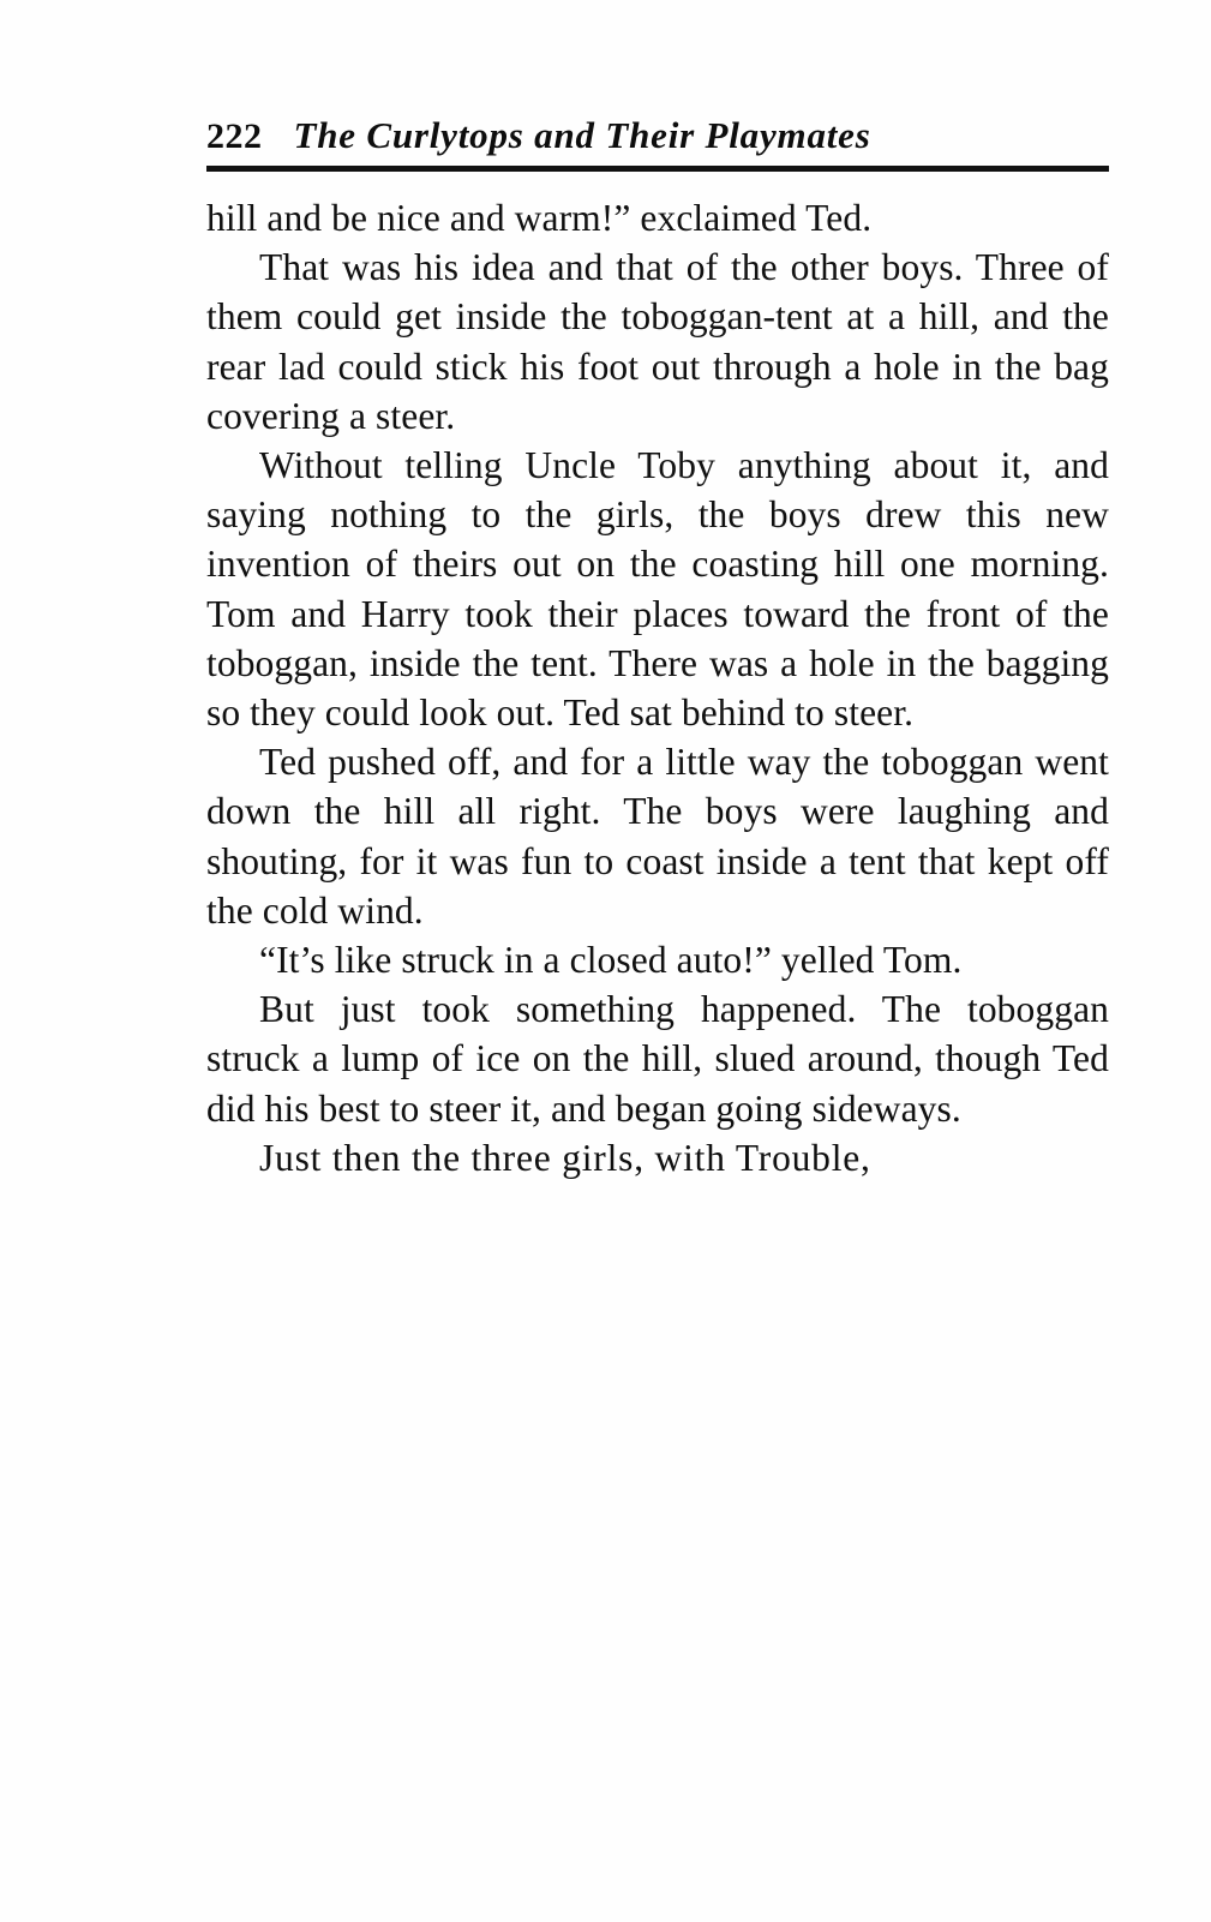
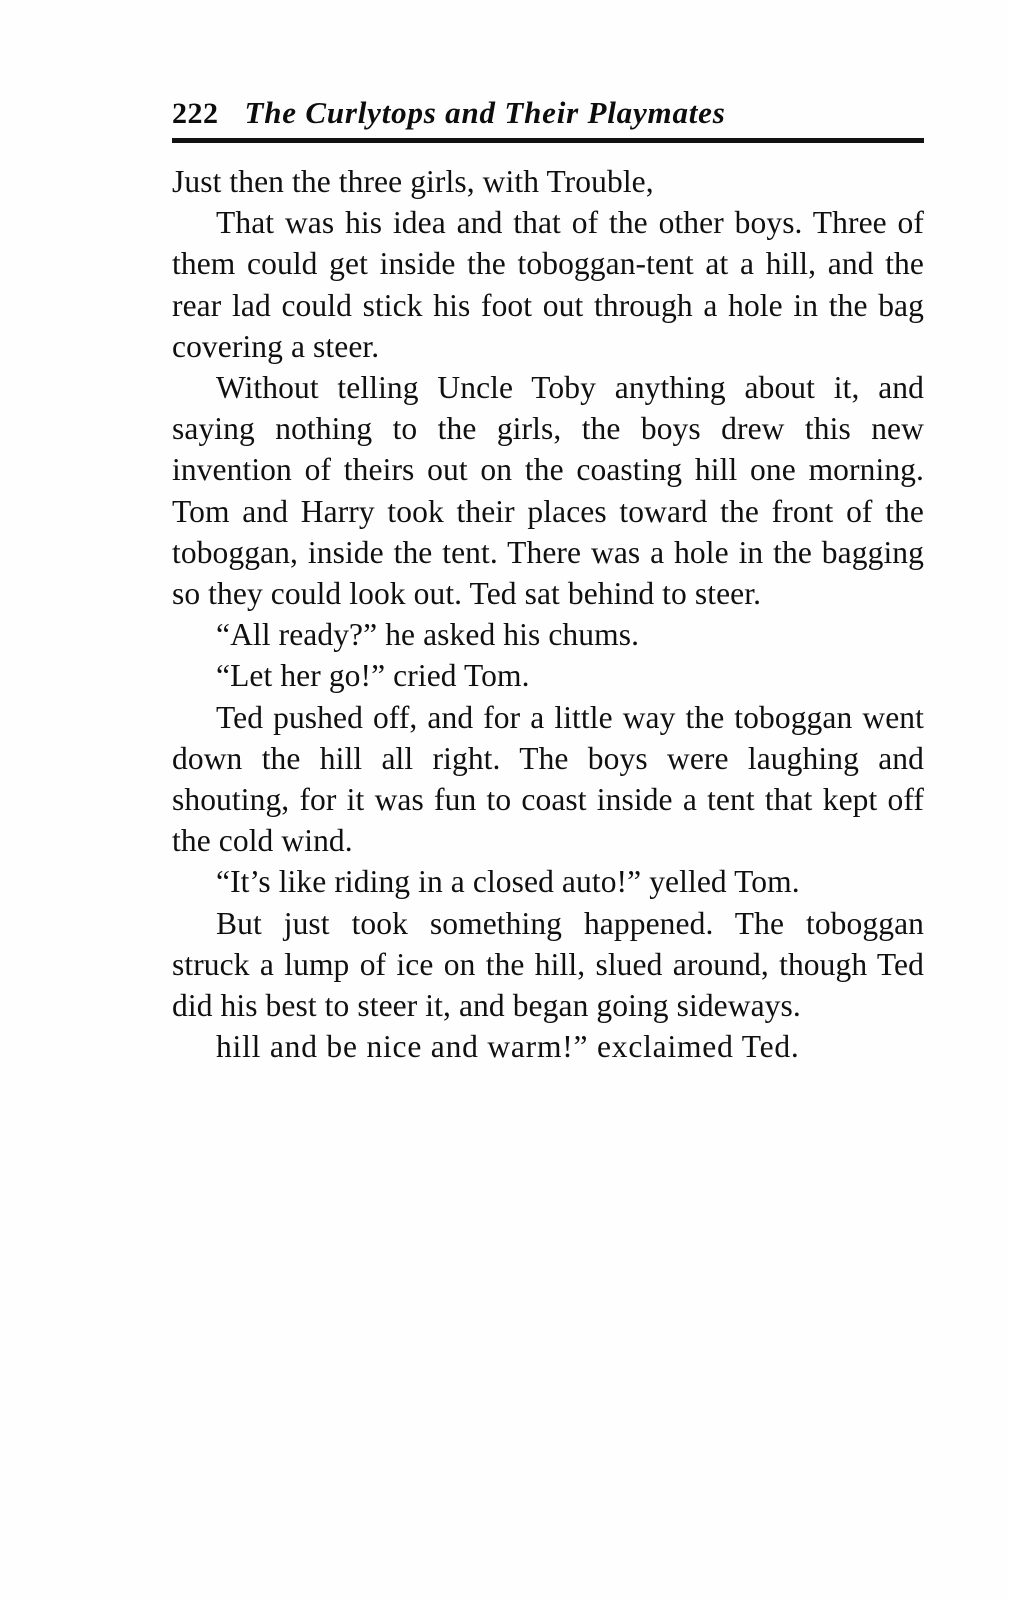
  222
  The Curlytops and Their Playmates
- hill and be nice and warm!” exclaimed Ted.
+ Just then the three girls, with Trouble,
  That was his idea and that of the other boys. Three of them could get inside the toboggan-tent at a hill, and the rear lad could stick his foot out through a hole in the bag covering a steer.
  Without telling Uncle Toby anything about it, and saying nothing to the girls, the boys drew this new invention of theirs out on the coasting hill one morning. Tom and Harry took their places toward the front of the toboggan, inside the tent. There was a hole in the bagging so they could look out. Ted sat behind to steer.
+ “All ready?” he asked his chums.
+ “Let her go!” cried Tom.
  Ted pushed off, and for a little way the toboggan went down the hill all right. The boys were laughing and shouting, for it was fun to coast inside a tent that kept off the cold wind.
- “It’s like struck in a closed auto!” yelled Tom.
+ “It’s like riding in a closed auto!” yelled Tom.
  But just took something happened. The toboggan struck a lump of ice on the hill, slued around, though Ted did his best to steer it, and began going sideways.
- Just then the three girls, with Trouble,
+ hill and be nice and warm!” exclaimed Ted.
